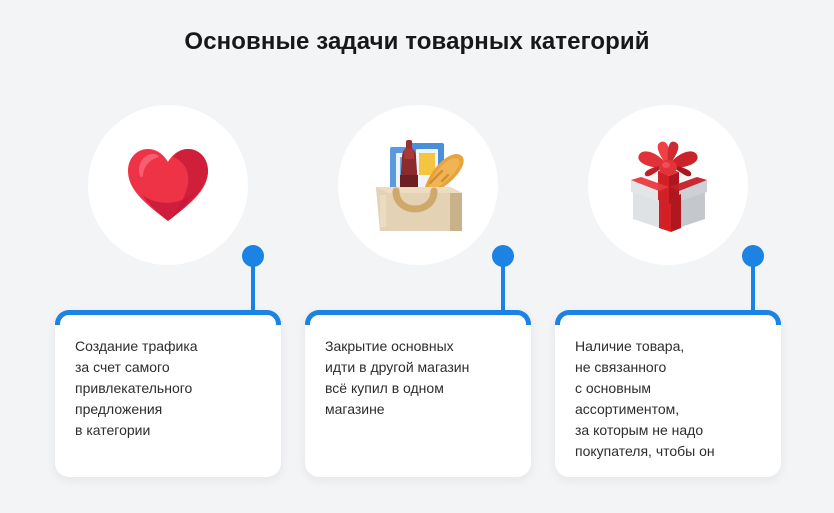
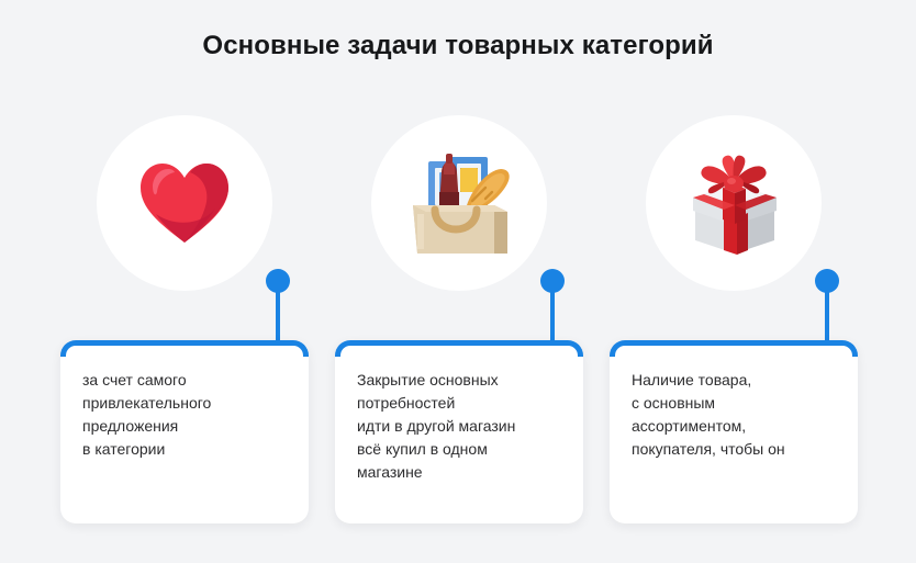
  Основные задачи товарных категорий
- Создание трафика
  за счет самого
  привлекательного
  предложения
  в категории
  Закрытие основных
+ потребностей
  идти в другой магазин
  всё купил в одном
  магазине
  Наличие товара,
- не связанного
  с основным
  ассортиментом,
- за которым не надо
  покупателя, чтобы он
